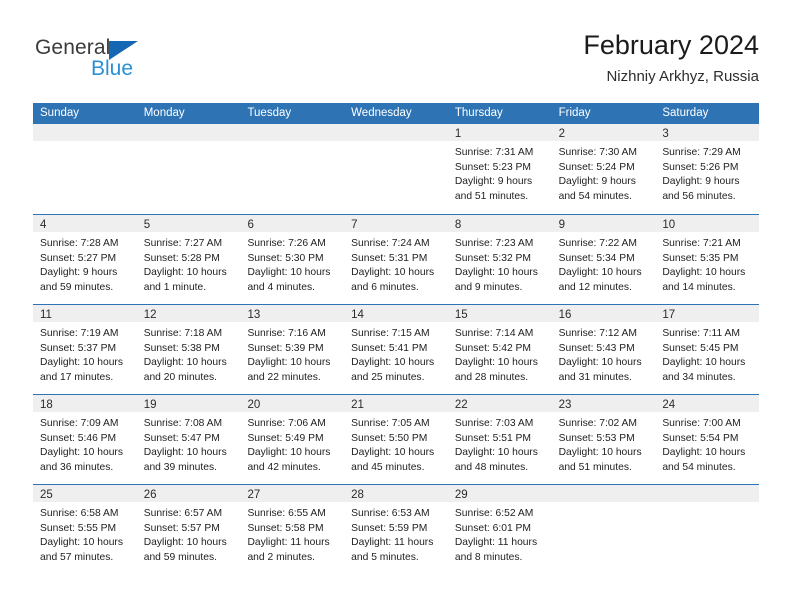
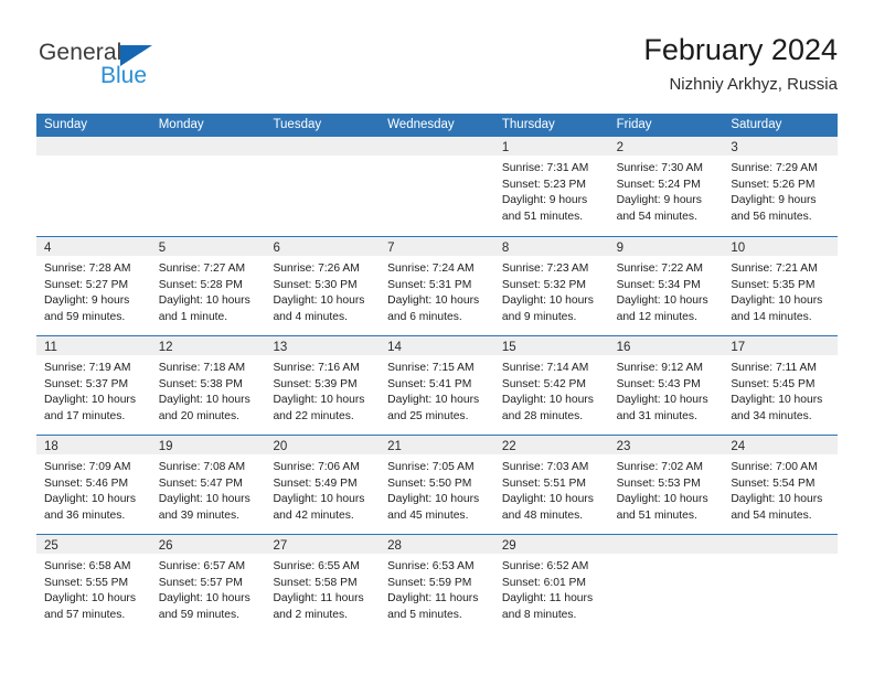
  General
  Blue
  February 2024
  Nizhniy Arkhyz, Russia
  Sunday
  Monday
  Tuesday
  Wednesday
  Thursday
  Friday
  Saturday
  1
  Sunrise: 7:31 AM
  Sunset: 5:23 PM
  Daylight: 9 hours
  and 51 minutes.
  2
  Sunrise: 7:30 AM
  Sunset: 5:24 PM
  Daylight: 9 hours
  and 54 minutes.
  3
  Sunrise: 7:29 AM
  Sunset: 5:26 PM
  Daylight: 9 hours
  and 56 minutes.
  4
  Sunrise: 7:28 AM
  Sunset: 5:27 PM
  Daylight: 9 hours
  and 59 minutes.
  5
  Sunrise: 7:27 AM
  Sunset: 5:28 PM
  Daylight: 10 hours
  and 1 minute.
  6
  Sunrise: 7:26 AM
  Sunset: 5:30 PM
  Daylight: 10 hours
  and 4 minutes.
  7
  Sunrise: 7:24 AM
  Sunset: 5:31 PM
  Daylight: 10 hours
  and 6 minutes.
  8
  Sunrise: 7:23 AM
  Sunset: 5:32 PM
  Daylight: 10 hours
  and 9 minutes.
  9
  Sunrise: 7:22 AM
  Sunset: 5:34 PM
  Daylight: 10 hours
  and 12 minutes.
  10
  Sunrise: 7:21 AM
  Sunset: 5:35 PM
  Daylight: 10 hours
  and 14 minutes.
  11
  Sunrise: 7:19 AM
  Sunset: 5:37 PM
  Daylight: 10 hours
  and 17 minutes.
  12
  Sunrise: 7:18 AM
  Sunset: 5:38 PM
  Daylight: 10 hours
  and 20 minutes.
  13
  Sunrise: 7:16 AM
  Sunset: 5:39 PM
  Daylight: 10 hours
  and 22 minutes.
  14
  Sunrise: 7:15 AM
  Sunset: 5:41 PM
  Daylight: 10 hours
  and 25 minutes.
  15
  Sunrise: 7:14 AM
  Sunset: 5:42 PM
  Daylight: 10 hours
  and 28 minutes.
  16
- Sunrise: 7:12 AM
+ Sunrise: 9:12 AM
  Sunset: 5:43 PM
  Daylight: 10 hours
  and 31 minutes.
  17
  Sunrise: 7:11 AM
  Sunset: 5:45 PM
  Daylight: 10 hours
  and 34 minutes.
  18
  Sunrise: 7:09 AM
  Sunset: 5:46 PM
  Daylight: 10 hours
  and 36 minutes.
  19
  Sunrise: 7:08 AM
  Sunset: 5:47 PM
  Daylight: 10 hours
  and 39 minutes.
  20
  Sunrise: 7:06 AM
  Sunset: 5:49 PM
  Daylight: 10 hours
  and 42 minutes.
  21
  Sunrise: 7:05 AM
  Sunset: 5:50 PM
  Daylight: 10 hours
  and 45 minutes.
  22
  Sunrise: 7:03 AM
  Sunset: 5:51 PM
  Daylight: 10 hours
  and 48 minutes.
  23
  Sunrise: 7:02 AM
  Sunset: 5:53 PM
  Daylight: 10 hours
  and 51 minutes.
  24
  Sunrise: 7:00 AM
  Sunset: 5:54 PM
  Daylight: 10 hours
  and 54 minutes.
  25
  Sunrise: 6:58 AM
  Sunset: 5:55 PM
  Daylight: 10 hours
  and 57 minutes.
  26
  Sunrise: 6:57 AM
  Sunset: 5:57 PM
  Daylight: 10 hours
  and 59 minutes.
  27
  Sunrise: 6:55 AM
  Sunset: 5:58 PM
  Daylight: 11 hours
  and 2 minutes.
  28
  Sunrise: 6:53 AM
  Sunset: 5:59 PM
  Daylight: 11 hours
  and 5 minutes.
  29
  Sunrise: 6:52 AM
  Sunset: 6:01 PM
  Daylight: 11 hours
  and 8 minutes.
